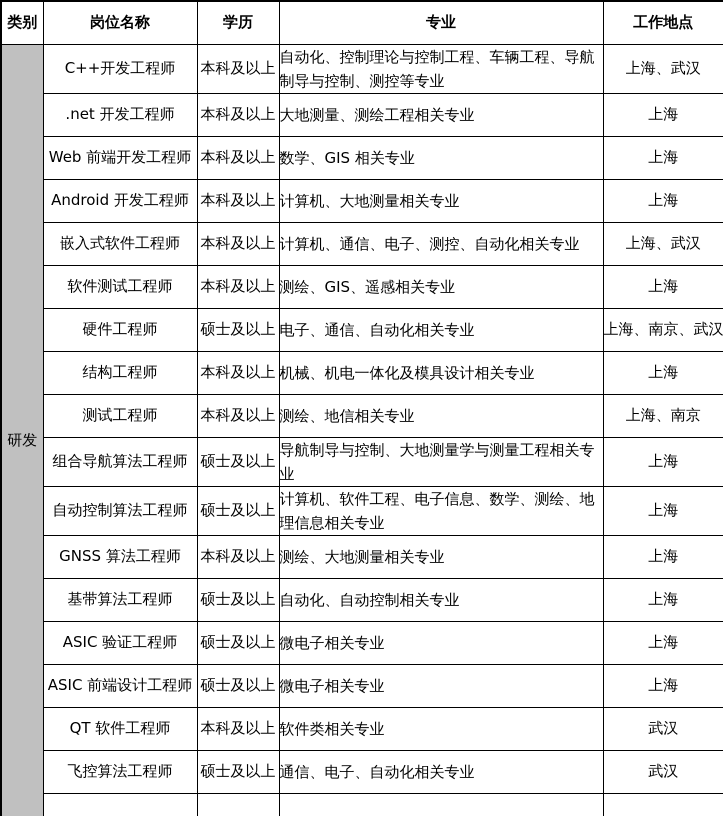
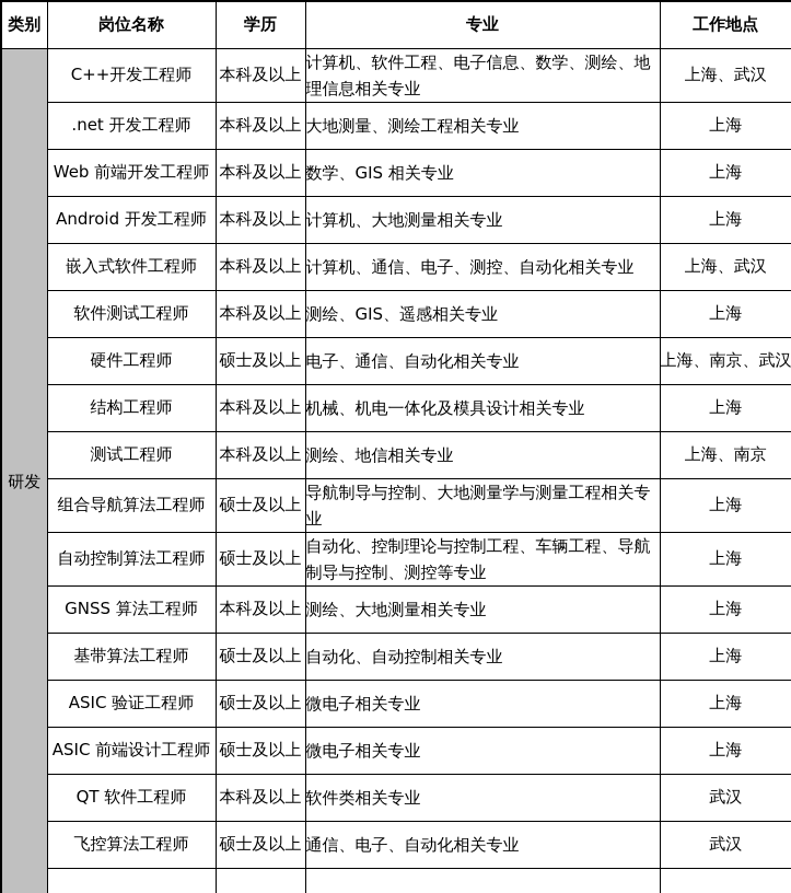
  类别	岗位名称	学历	专业	工作地点
- 研发	C++开发工程师	本科及以上	自动化、控制理论与控制工程、车辆工程、导航制导与控制、测控等专业	上海、武汉
+ 研发	C++开发工程师	本科及以上	计算机、软件工程、电子信息、数学、测绘、地理信息相关专业	上海、武汉
  .net 开发工程师	本科及以上	大地测量、测绘工程相关专业	上海
  Web 前端开发工程师	本科及以上	数学、GIS 相关专业	上海
  Android 开发工程师	本科及以上	计算机、大地测量相关专业	上海
  嵌入式软件工程师	本科及以上	计算机、通信、电子、测控、自动化相关专业	上海、武汉
  软件测试工程师	本科及以上	测绘、GIS、遥感相关专业	上海
  硬件工程师	硕士及以上	电子、通信、自动化相关专业	上海、南京、武汉
  结构工程师	本科及以上	机械、机电一体化及模具设计相关专业	上海
  测试工程师	本科及以上	测绘、地信相关专业	上海、南京
  组合导航算法工程师	硕士及以上	导航制导与控制、大地测量学与测量工程相关专业	上海
- 自动控制算法工程师	硕士及以上	计算机、软件工程、电子信息、数学、测绘、地理信息相关专业	上海
+ 自动控制算法工程师	硕士及以上	自动化、控制理论与控制工程、车辆工程、导航制导与控制、测控等专业	上海
  GNSS 算法工程师	本科及以上	测绘、大地测量相关专业	上海
  基带算法工程师	硕士及以上	自动化、自动控制相关专业	上海
  ASIC 验证工程师	硕士及以上	微电子相关专业	上海
  ASIC 前端设计工程师	硕士及以上	微电子相关专业	上海
  QT 软件工程师	本科及以上	软件类相关专业	武汉
  飞控算法工程师	硕士及以上	通信、电子、自动化相关专业	武汉
